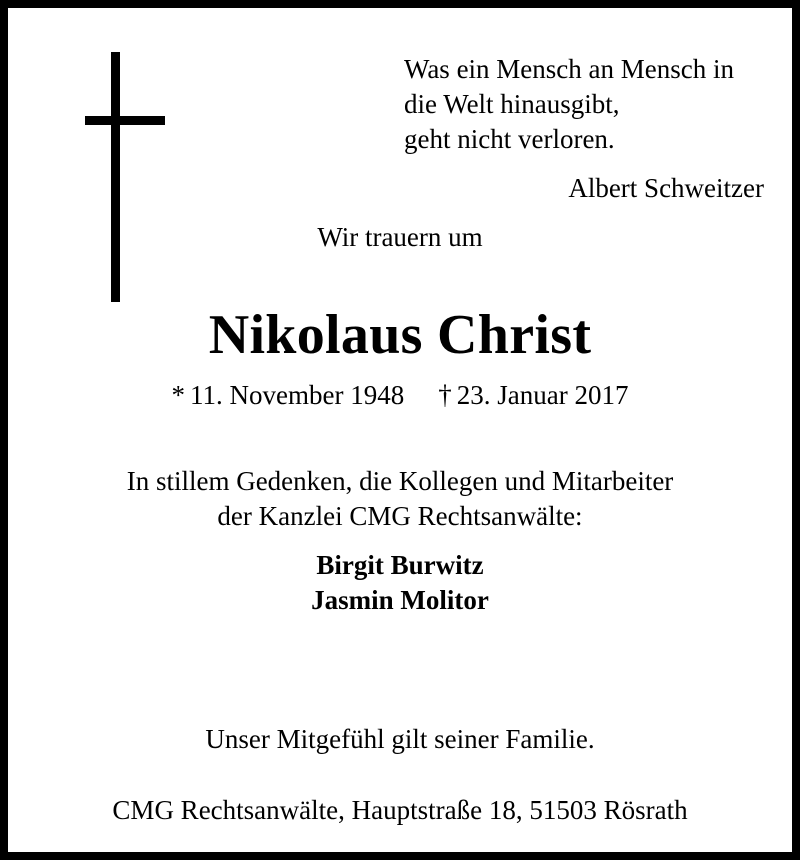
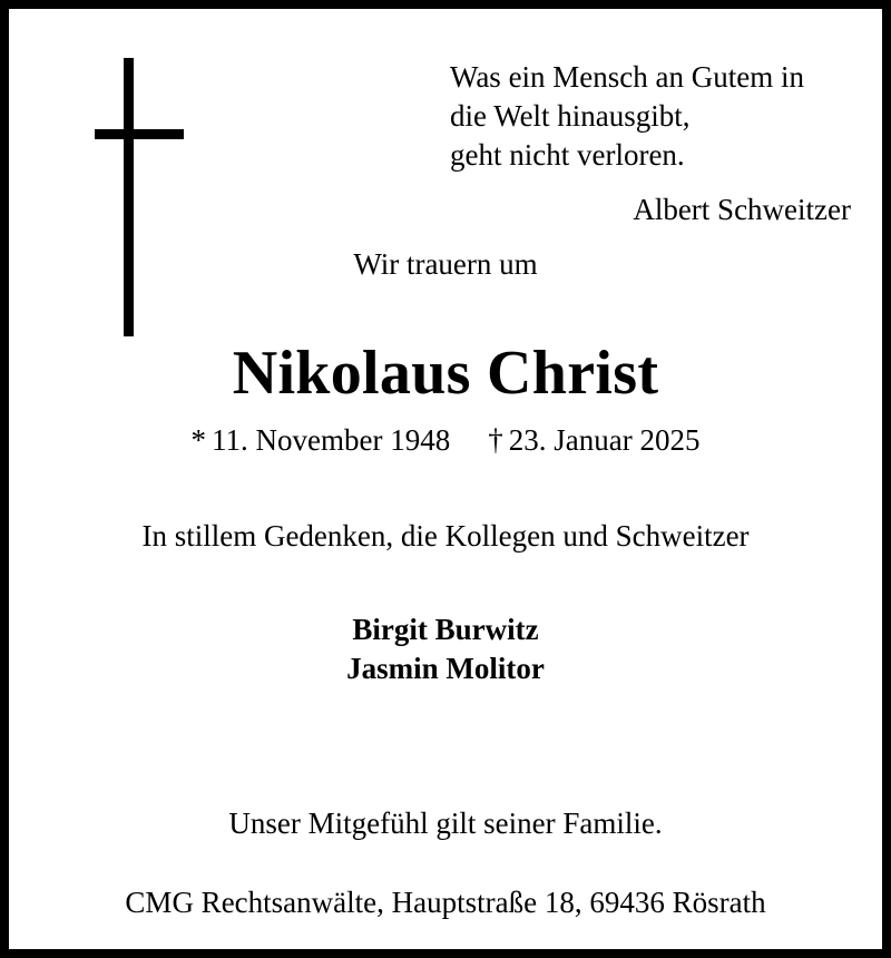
- Was ein Mensch an Mensch in
+ Was ein Mensch an Gutem in
  die Welt hinausgibt,
  geht nicht verloren.
  Albert Schweitzer
  Wir trauern um
  Nikolaus Christ
- * 11. November 1948 † 23. Januar 2017
+ * 11. November 1948 † 23. Januar 2025
- In stillem Gedenken, die Kollegen und Mitarbeiter
+ In stillem Gedenken, die Kollegen und Schweitzer
- der Kanzlei CMG Rechtsanwälte:
  Birgit Burwitz
  Jasmin Molitor
  Unser Mitgefühl gilt seiner Familie.
- CMG Rechtsanwälte, Hauptstraße 18, 51503 Rösrath
+ CMG Rechtsanwälte, Hauptstraße 18, 69436 Rösrath
